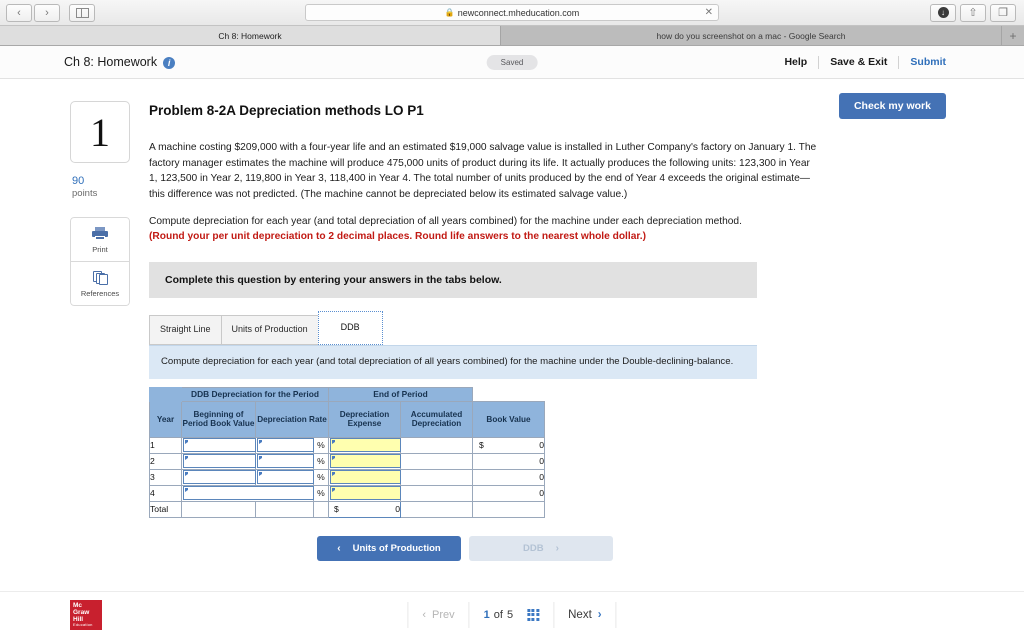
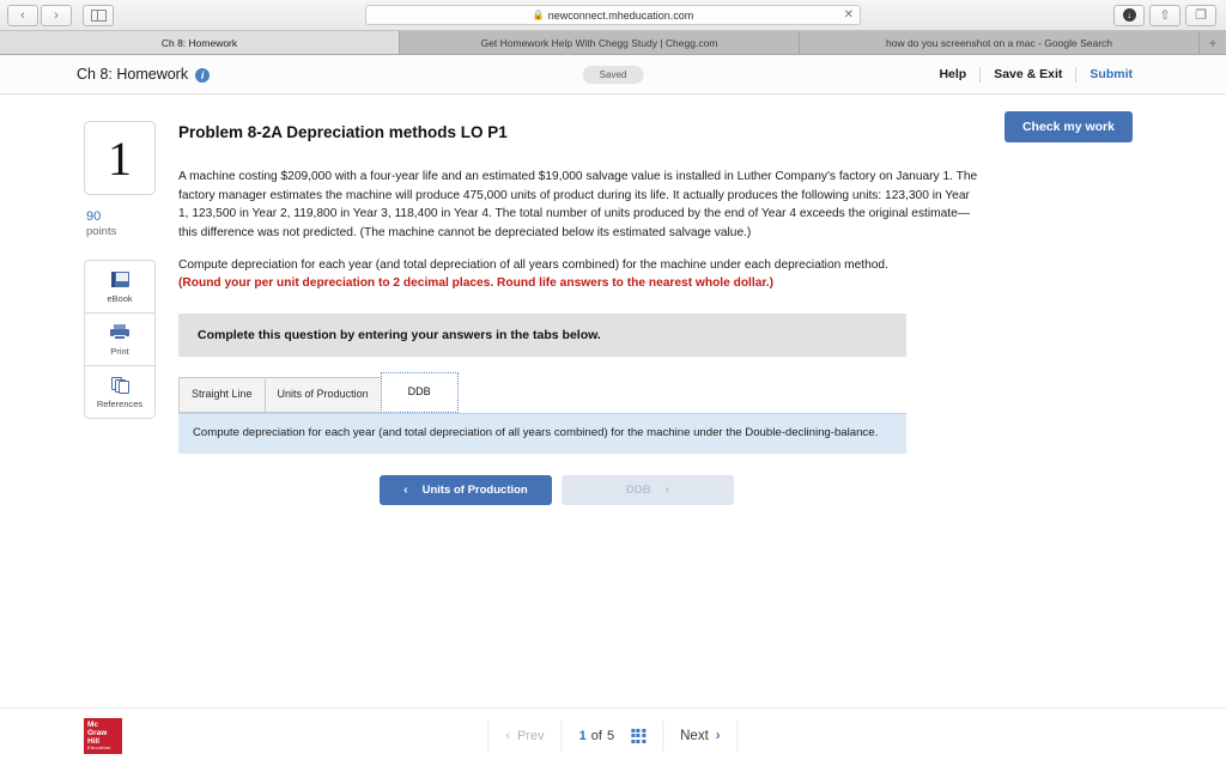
  ‹
  ›
  🔒
  newconnect.mheducation.com
  ✕
  ↓
  ⇧
  ❐
  Ch 8: Homework
+ Get Homework Help With Chegg Study | Chegg.com
  how do you screenshot on a mac - Google Search
  +
  Ch 8: Homework i
  Saved
  Help
  Save & Exit
  Submit
  Check my work
  1
  90
  points
+ eBook
  Print
  References
  Problem 8-2A Depreciation methods LO P1
  A machine costing $209,000 with a four-year life and an estimated $19,000 salvage value is installed in Luther Company's factory on January 1. The factory manager estimates the machine will produce 475,000 units of product during its life. It actually produces the following units: 123,300 in Year 1, 123,500 in Year 2, 119,800 in Year 3, 118,400 in Year 4. The total number of units produced by the end of Year 4 exceeds the original estimate—this difference was not predicted. (The machine cannot be depreciated below its estimated salvage value.)
  Compute depreciation for each year (and total depreciation of all years combined) for the machine under each depreciation method.
  (Round your per unit depreciation to 2 decimal places. Round life answers to the nearest whole dollar.)
  Complete this question by entering your answers in the tabs below.
  Straight Line
  Units of Production
  DDB
  Compute depreciation for each year (and total depreciation of all years combined) for the machine under the Double-declining-balance.
- 	DDB Depreciation for the Period	End of Period
- Year	Beginning of Period Book Value	Depreciation Rate	Depreciation Expense	Accumulated Depreciation	Book Value
- 1			%			$ 0
- 2			%			0
- 3			%			0
- 4		%			0
- Total				$ 0
  ‹
  Units of Production
  DDB
  ›
  ‹
  Prev
  1
  of
  5
  Next
  ›
